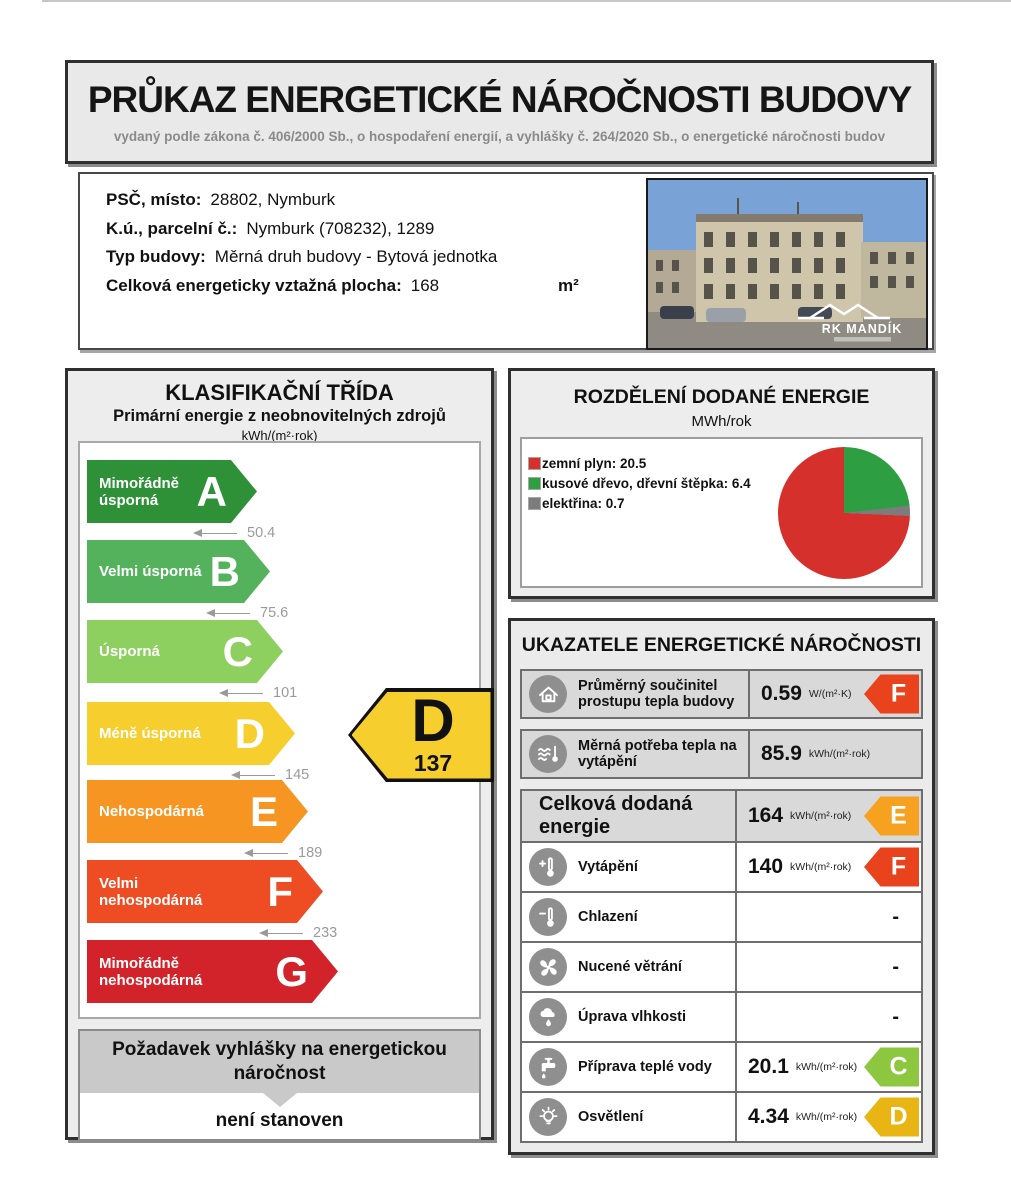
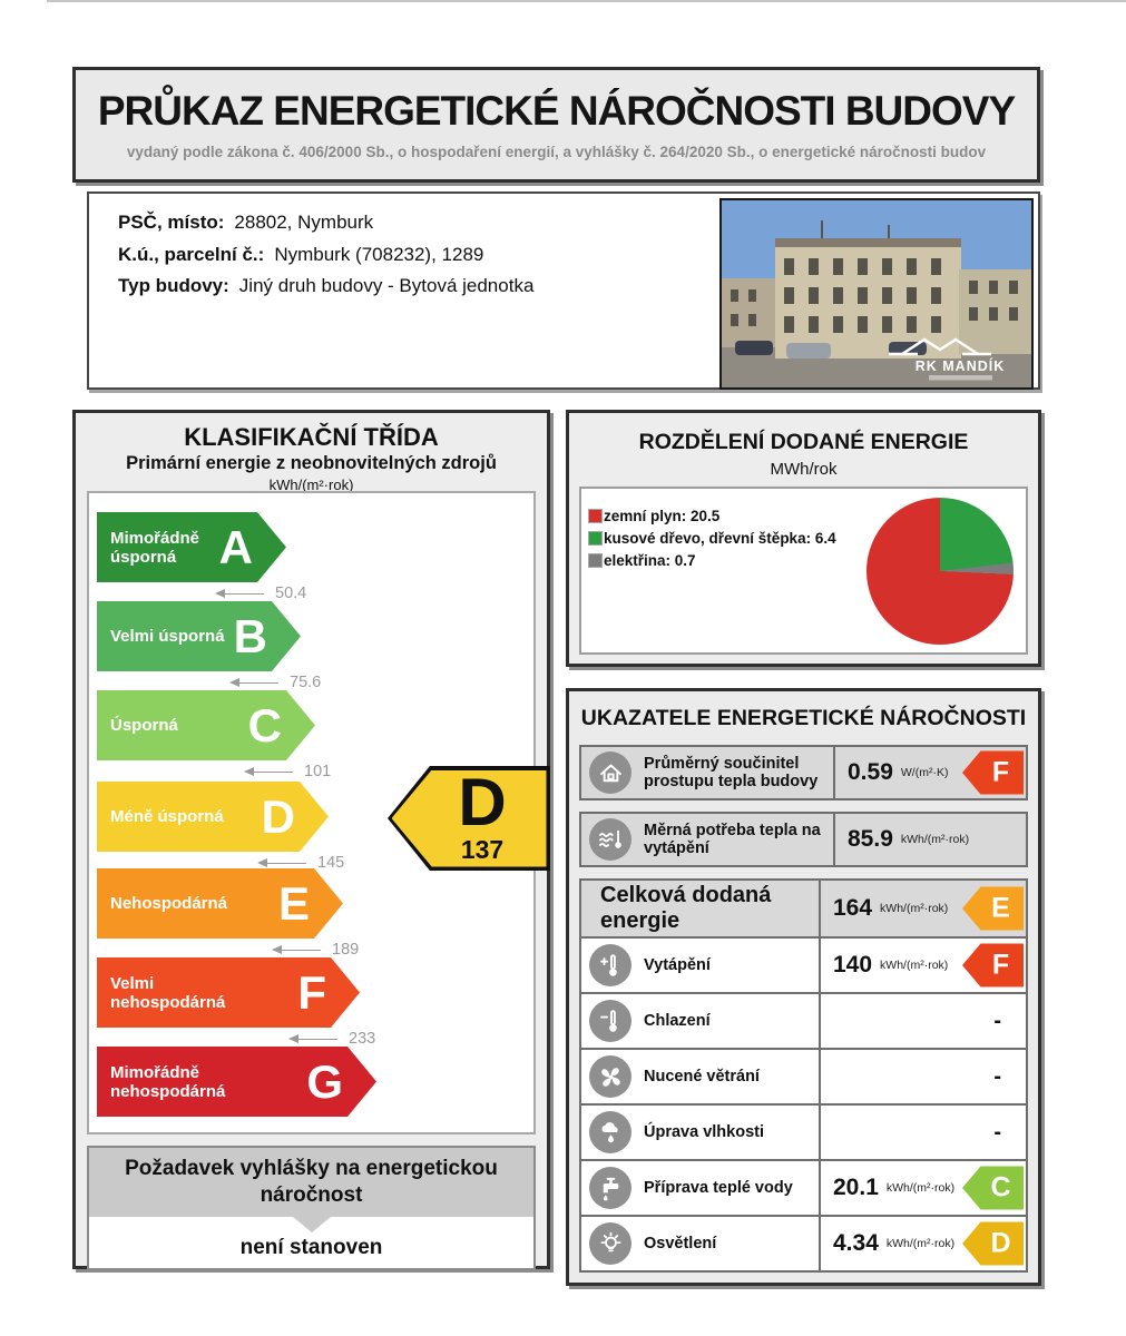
  PRŮKAZ ENERGETICKÉ NÁROČNOSTI BUDOVY
  vydaný podle zákona č. 406/2000 Sb., o hospodaření energií, a vyhlášky č. 264/2020 Sb., o energetické náročnosti budov
  PSČ, místo:
  28802, Nymburk
  K.ú., parcelní č.:
  Nymburk (708232), 1289
  Typ budovy:
- Měrná druh budovy - Bytová jednotka
+ Jiný druh budovy - Bytová jednotka
- Celková energeticky vztažná plocha:
- 168
- m²
  RK MANDÍK
  KLASIFIKAČNÍ TŘÍDA
  Primární energie z neobnovitelných zdrojů
  kWh/(m²·rok)
  Mimořádně úsporná
  A
  50.4
  Velmi úsporná
  B
  75.6
  Úsporná
  C
  101
  Méně úsporná
  D
  145
  Nehospodárná
  E
  189
  Velmi nehospodárná
  F
  233
  Mimořádně nehospodárná
  G
  D
  137
  Požadavek vyhlášky na energetickou náročnost
  není stanoven
  ROZDĚLENÍ DODANÉ ENERGIE
  MWh/rok
  zemní plyn: 20.5
  kusové dřevo, dřevní štěpka: 6.4
  elektřina: 0.7
  UKAZATELE ENERGETICKÉ NÁROČNOSTI
  Průměrný součinitel prostupu tepla budovy
  0.59
  W/(m²·K)
  F
  Měrná potřeba tepla na vytápění
  85.9
  kWh/(m²·rok)
  Celková dodaná energie
  164
  kWh/(m²·rok)
  E
  Vytápění
  140
  kWh/(m²·rok)
  F
  Chlazení
  -
  Nucené větrání
  -
  Úprava vlhkosti
  -
  Příprava teplé vody
  20.1
  kWh/(m²·rok)
  C
  Osvětlení
  4.34
  kWh/(m²·rok)
  D
